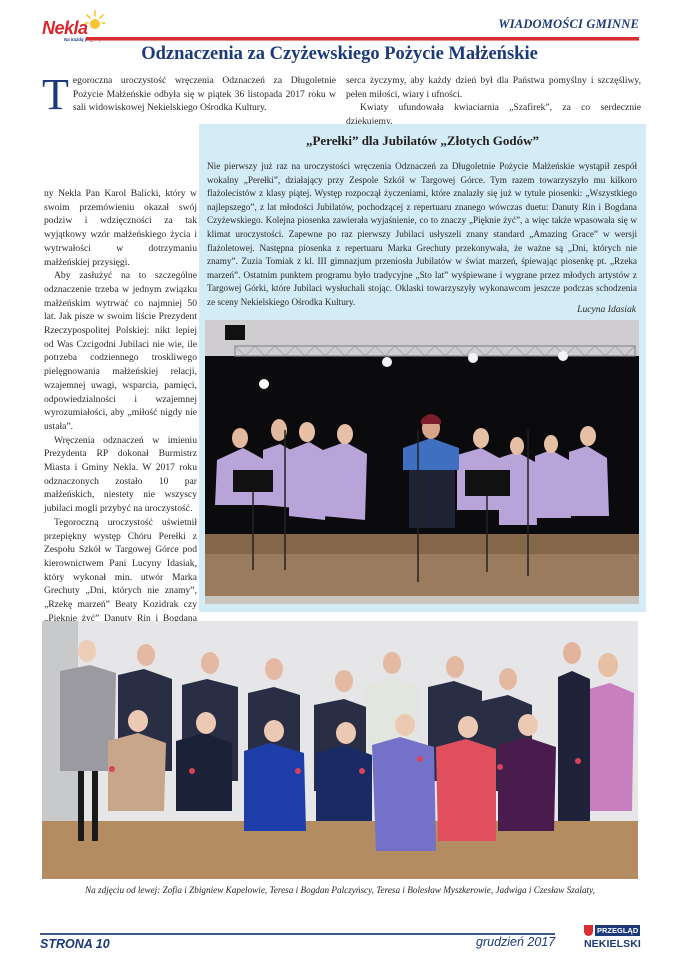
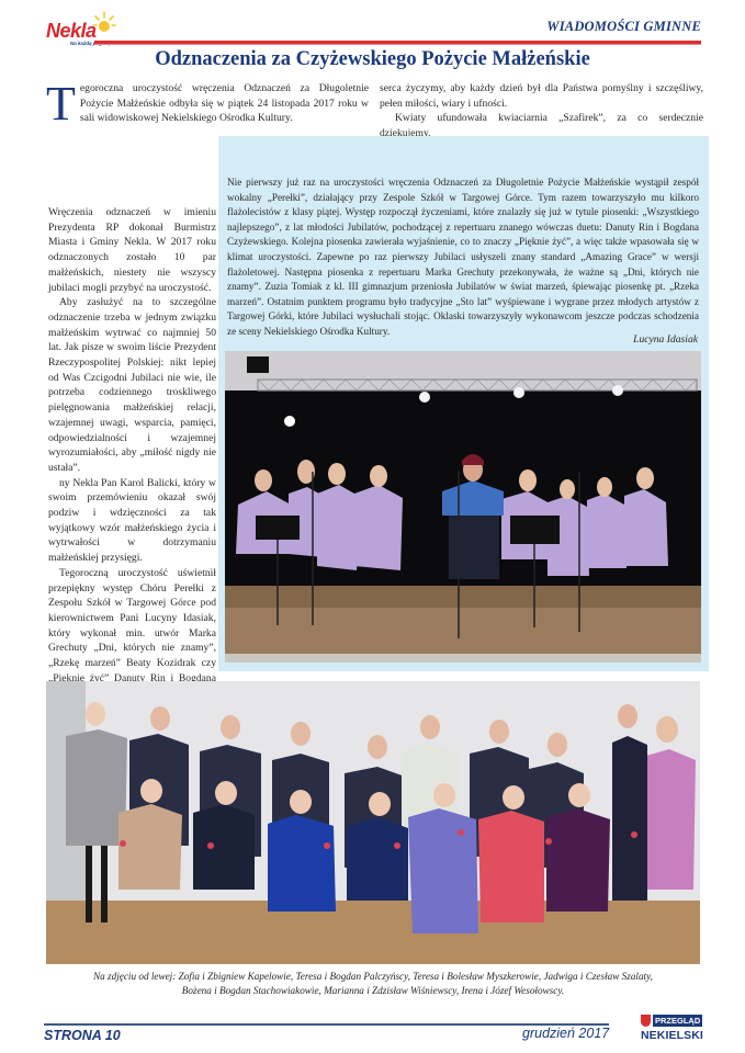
  Nekla
  WIADOMOŚCI GMINNE
  Odznaczenia za Czyżewskiego Pożycie Małżeńskie
  T
- egoroczna uroczystość wręczenia Odznaczeń za Długoletnie Pożycie Małżeńskie odbyła się w piątek 36 listopada 2017 roku w sali widowiskowej Nekielskiego Ośrodka Kultury.
+ egoroczna uroczystość wręczenia Odznaczeń za Długoletnie Pożycie Małżeńskie odbyła się w piątek 24 listopada 2017 roku w sali widowiskowej Nekielskiego Ośrodka Kultury.
- ny Nekla Pan Karol Balicki, który w swoim przemówieniu okazał swój podziw i wdzięczności za tak wyjątkowy wzór małżeńskiego życia i wytrwałości w dotrzymaniu małżeńskiej przysięgi.
+ Wręczenia odznaczeń w imieniu Prezydenta RP dokonał Burmistrz Miasta i Gminy Nekla. W 2017 roku odznaczonych zostało 10 par małżeńskich, niestety nie wszyscy jubilaci mogli przybyć na uroczystość.
  Aby zasłużyć na to szczególne odznaczenie trzeba w jednym związku małżeńskim wytrwać co najmniej 50 lat. Jak pisze w swoim liście Prezydent Rzeczypospolitej Polskiej: nikt lepiej od Was Czcigodni Jubilaci nie wie, ile potrzeba codziennego troskliwego pielęgnowania małżeńskiej relacji, wzajemnej uwagi, wsparcia, pamięci, odpowiedzialności i wzajemnej wyrozumiałości, aby „miłość nigdy nie ustała”.
- Wręczenia odznaczeń w imieniu Prezydenta RP dokonał Burmistrz Miasta i Gminy Nekla. W 2017 roku odznaczonych zostało 10 par małżeńskich, niestety nie wszyscy jubilaci mogli przybyć na uroczystość.
+ ny Nekla Pan Karol Balicki, który w swoim przemówieniu okazał swój podziw i wdzięczności za tak wyjątkowy wzór małżeńskiego życia i wytrwałości w dotrzymaniu małżeńskiej przysięgi.
  Tegoroczną uroczystość uświetnił przepiękny występ Chóru Perełki z Zespołu Szkół w Targowej Górce pod kierownictwem Pani Lucyny Idasiak, który wykonał min. utwór Marka Grechuty „Dni, których nie znamy”, „Rzekę marzeń” Beaty Kozidrak czy „Pięknie żyć” Danuty Rin i Bogdana
  serca życzymy, aby każdy dzień był dla Państwa pomyślny i szczęśliwy, pełen miłości, wiary i ufności.
  Kwiaty ufundowała kwiaciarnia „Szafirek”, za co serdecznie dziękujemy.
- „Perełki” dla Jubilatów „Złotych Godów”
  Nie pierwszy już raz na uroczystości wręczenia Odznaczeń za Długoletnie Pożycie Małżeńskie wystąpił zespół wokalny „Perełki”, działający przy Zespole Szkół w Targowej Górce. Tym razem towarzyszyło mu kilkoro flażolecistów z klasy piątej. Występ rozpoczął życzeniami, które znalazły się już w tytule piosenki: „Wszystkiego najlepszego”, z lat młodości Jubilatów, pochodzącej z repertuaru znanego wówczas duetu: Danuty Rin i Bogdana Czyżewskiego. Kolejna piosenka zawierała wyjaśnienie, co to znaczy „Pięknie żyć”, a więc także wpasowała się w klimat uroczystości. Zapewne po raz pierwszy Jubilaci usłyszeli znany standard „Amazing Grace” w wersji flażoletowej. Następna piosenka z repertuaru Marka Grechuty przekonywała, że ważne są „Dni, których nie znamy”. Zuzia Tomiak z kl. III gimnazjum przeniosła Jubilatów w świat marzeń, śpiewając piosenkę pt. „Rzeka marzeń”. Ostatnim punktem programu było tradycyjne „Sto lat” wyśpiewane i wygrane przez młodych artystów z Targowej Górki, które Jubilaci wysłuchali stojąc. Oklaski towarzyszyły wykonawcom jeszcze podczas schodzenia ze sceny Nekielskiego Ośrodka Kultury.
  Lucyna Idasiak
  Na zdjęciu od lewej: Zofia i Zbigniew Kapelowie, Teresa i Bogdan Palczyńscy, Teresa i Bolesław Myszkerowie, Jadwiga i Czesław Szalaty,
+ Bożena i Bogdan Stachowiakowie, Marianna i Zdzisław Wiśniewscy, Irena i Józef Wesołowscy.
  STRONA 10
  grudzień 2017
  PRZEGLĄD
  NEKIELSKI
